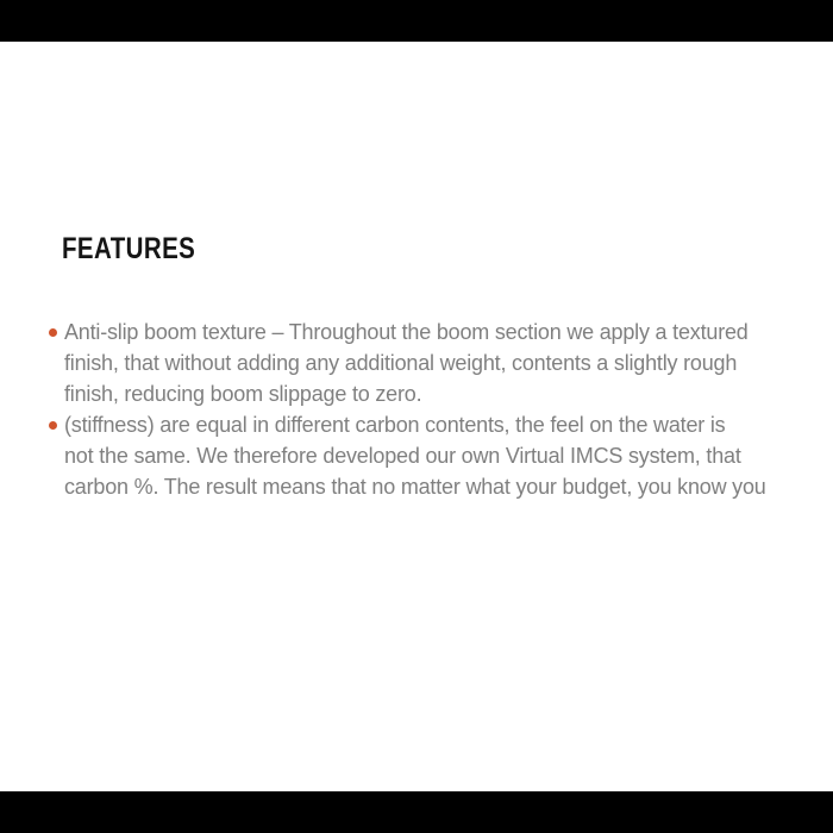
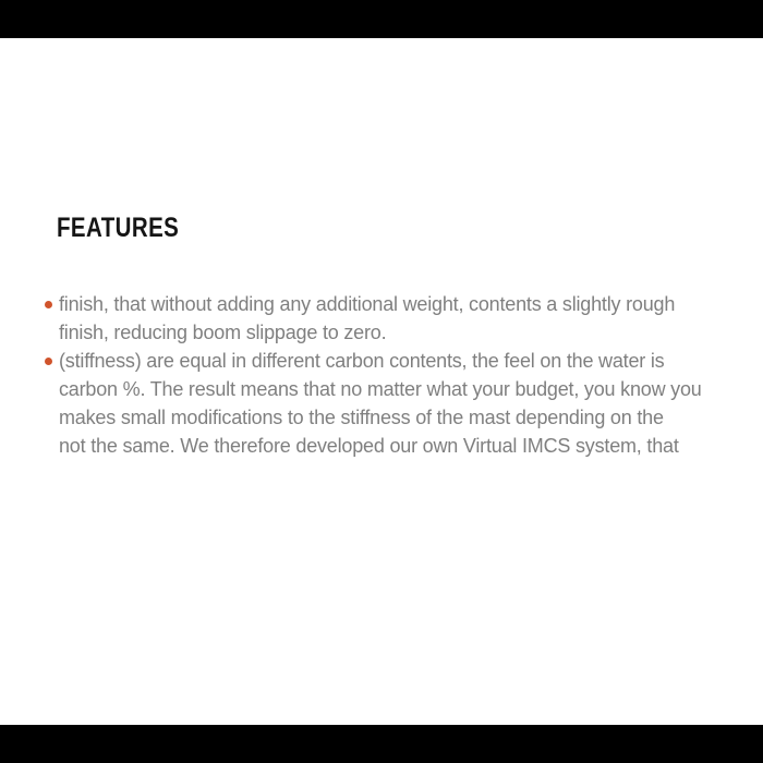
  FEATURES
- Anti-slip boom texture – Throughout the boom section we apply a textured
  finish, that without adding any additional weight, contents a slightly rough
  finish, reducing boom slippage to zero.
  (stiffness) are equal in different carbon contents, the feel on the water is
- not the same. We therefore developed our own Virtual IMCS system, that
+ carbon %. The result means that no matter what your budget, you know you
+ makes small modifications to the stiffness of the mast depending on the
- carbon %. The result means that no matter what your budget, you know you
+ not the same. We therefore developed our own Virtual IMCS system, that
